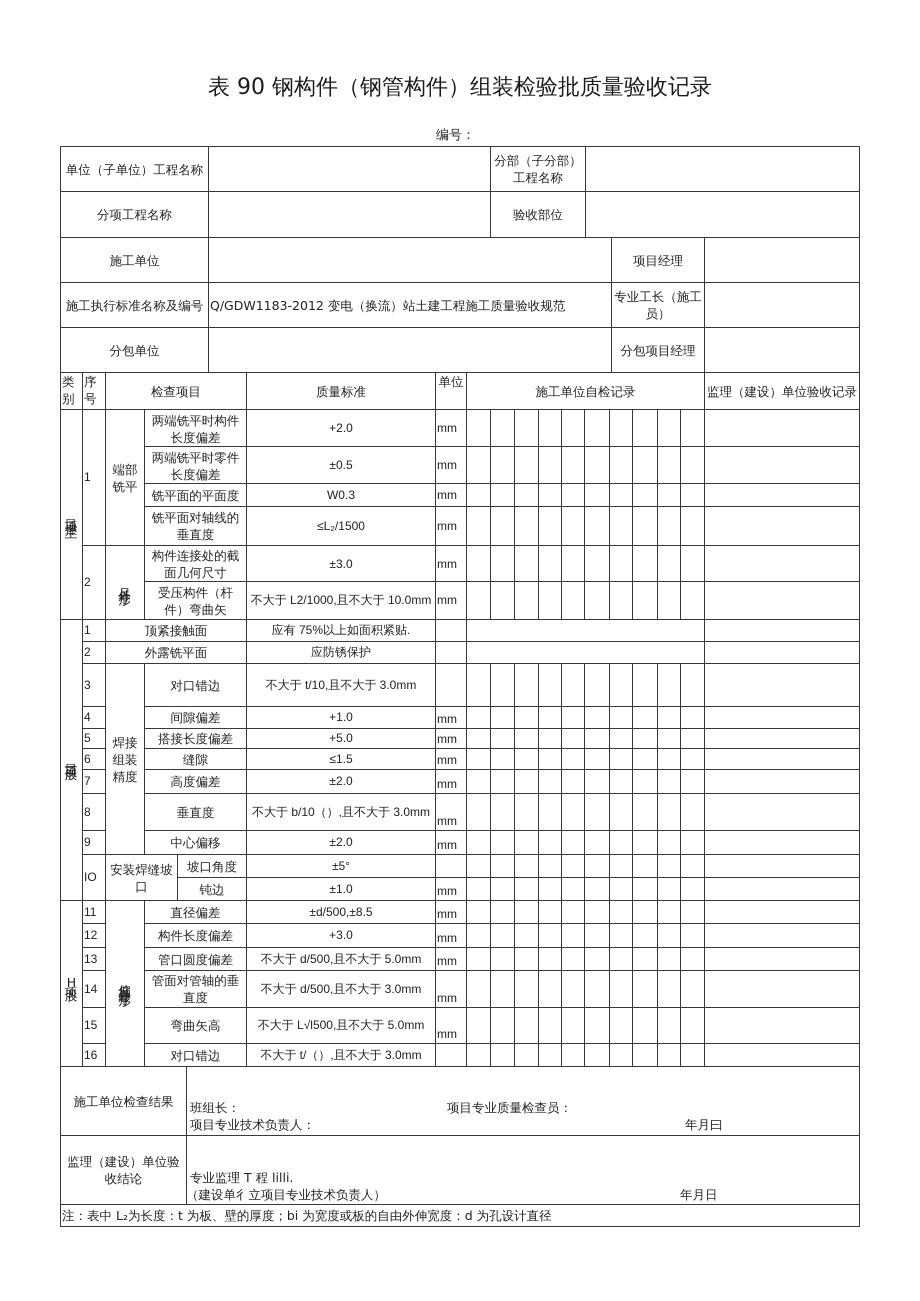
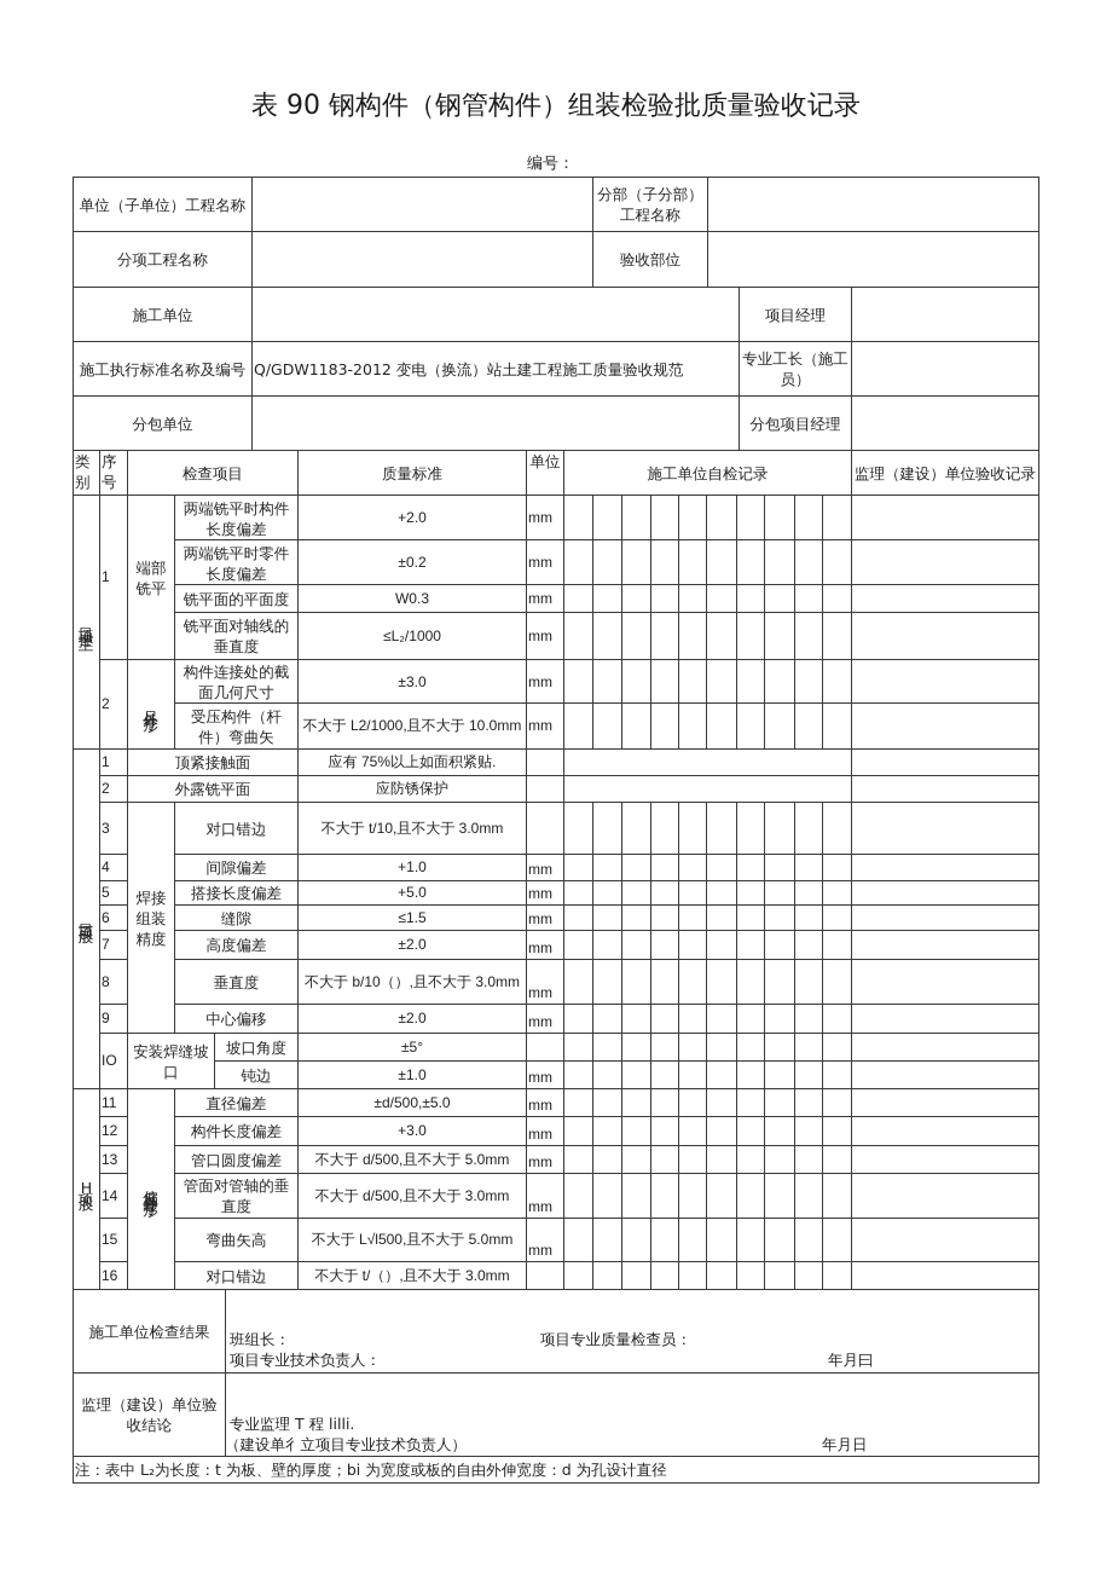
  表 90 钢构件（钢管构件）组装检验批质量验收记录
  编号：
  单位（子单位）工程名称
  分部（子分部）工程名称
  分项工程名称
  验收部位
  施工单位
  项目经理
  施工执行标准名称及编号
  Q/GDW1183-2012 变电（换流）站土建工程施工质量验收规范
  专业工长（施工员）
  分包单位
  分包项目经理
  类别
  序号
  检查项目
  质量标准
  单位
  施工单位自检记录
  监理（建设）单位验收记录
  1
  端部铣平
  2
  两端铣平时构件长度偏差
  +2.0
  mm
  两端铣平时零件长度偏差
- ±0.5
+ ±0.2
  mm
  铣平面的平面度
  W0.3
  mm
  铣平面对轴线的垂直度
- ≤L₂/1500
+ ≤L₂/1000
  mm
  构件连接处的截面几何尺寸
  ±3.0
  mm
  受压构件（杆件）弯曲矢
  不大于 L2/1000,且不大于 10.0mm
  mm
  焊接组装精度
  安装焊缝坡口
  IO
  1
  顶紧接触面
  应有 75%以上如面积紧贴.
  2
  外露铣平面
  应防锈保护
  3
  对口错边
  不大于 t/10,且不大于 3.0mm
  4
  间隙偏差
  +1.0
  mm
  5
  搭接长度偏差
  +5.0
  mm
  6
  缝隙
  ≤1.5
  mm
  7
  高度偏差
  ±2.0
  mm
  8
  垂直度
  不大于 b/10（）,且不大于 3.0mm
  mm
  9
  中心偏移
  ±2.0
  mm
  坡口角度
  ±5°
  钝边
  ±1.0
  mm
  11
  直径偏差
- ±d/500,±8.5
+ ±d/500,±5.0
  mm
  12
  构件长度偏差
  +3.0
  mm
  13
  管口圆度偏差
  不大于 d/500,且不大于 5.0mm
  mm
  14
  管面对管轴的垂直度
  不大于 d/500,且不大于 3.0mm
  mm
  15
  弯曲矢高
  不大于 L√l500,且不大于 5.0mm
  mm
  16
  对口错边
  不大于 t/（）,且不大于 3.0mm
  施工单位检查结果
  班组长：
  项目专业质量检查员：
  项目专业技术负责人：
  年月曰
  监理（建设）单位验收结论
  专业监理 T 程 lilli.
  （建设单彳立项目专业技术负责人）
  年月日
  注：表中 L₂为长度：t 为板、壁的厚度；bi 为宽度或板的自由外伸宽度：d 为孔设计直径
